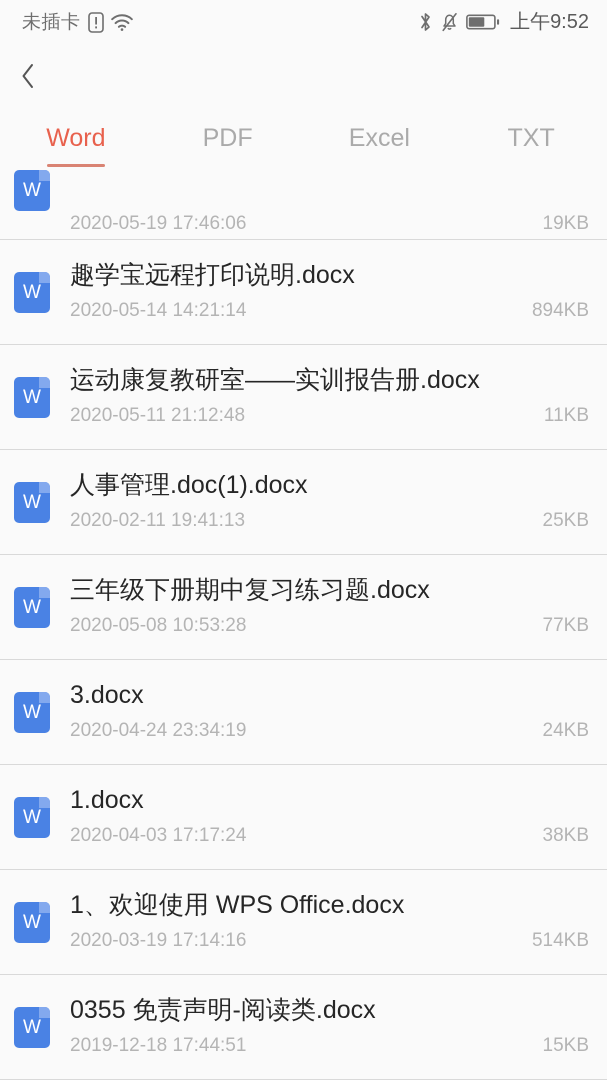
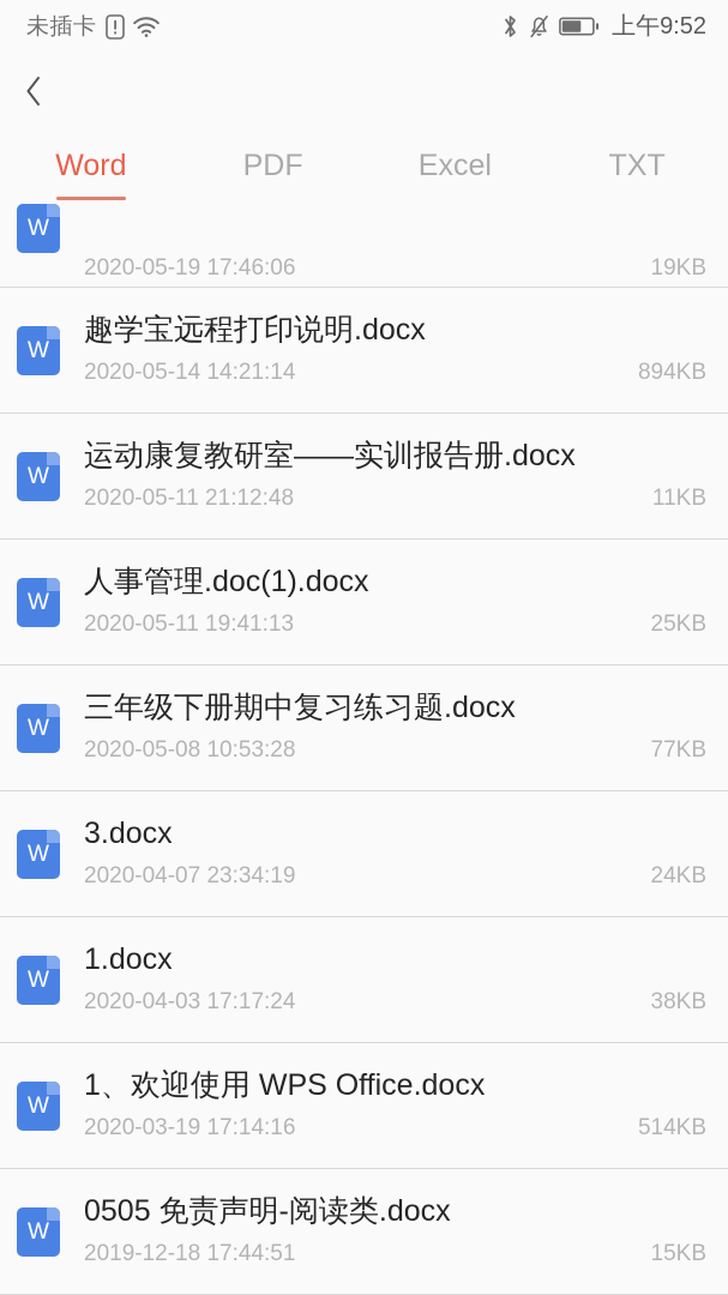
  未插卡
  上午9:52
  Word
  PDF
  Excel
  TXT
  W
  2020-05-19 17:46:06
  19KB
  W
  趣学宝远程打印说明.docx
  2020-05-14 14:21:14
  894KB
  W
  运动康复教研室——实训报告册.docx
  2020-05-11 21:12:48
  11KB
  W
  人事管理.doc(1).docx
- 2020-02-11 19:41:13
+ 2020-05-11 19:41:13
  25KB
  W
  三年级下册期中复习练习题.docx
  2020-05-08 10:53:28
  77KB
  W
  3.docx
- 2020-04-24 23:34:19
+ 2020-04-07 23:34:19
  24KB
  W
  1.docx
  2020-04-03 17:17:24
  38KB
  W
  1、欢迎使用 WPS Office.docx
  2020-03-19 17:14:16
  514KB
  W
- 0355 免责声明-阅读类.docx
+ 0505 免责声明-阅读类.docx
  2019-12-18 17:44:51
  15KB
